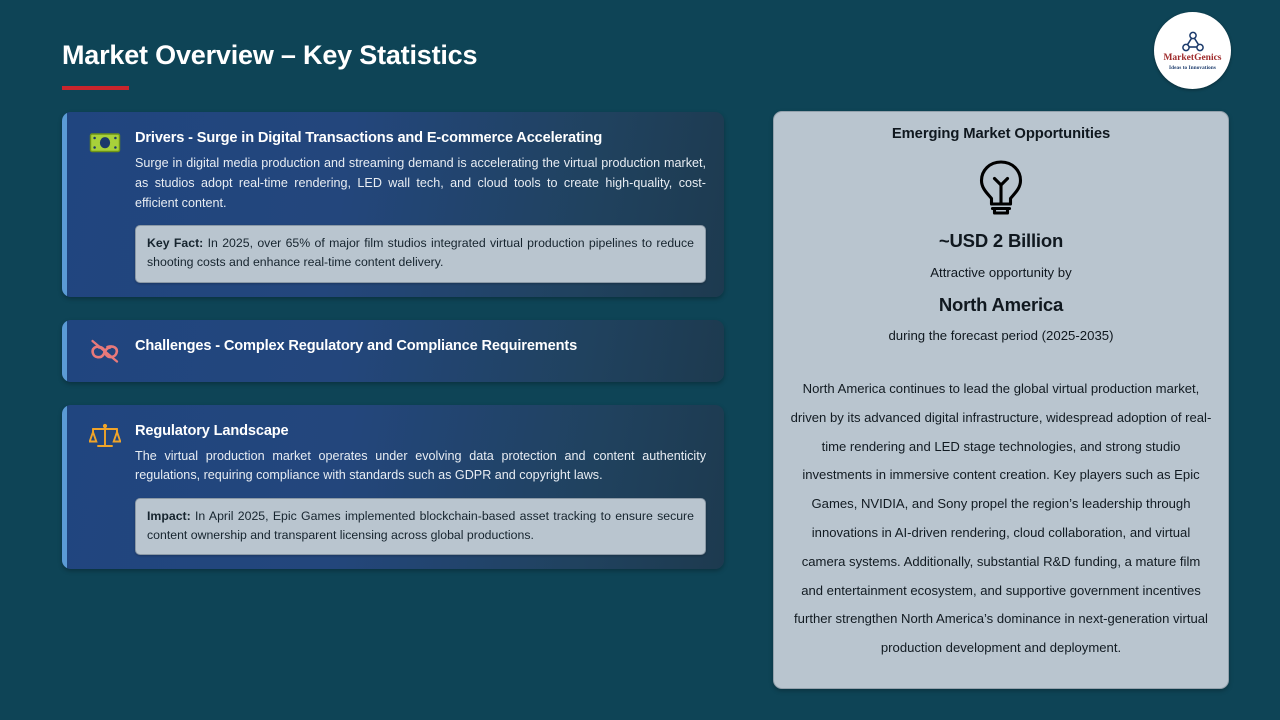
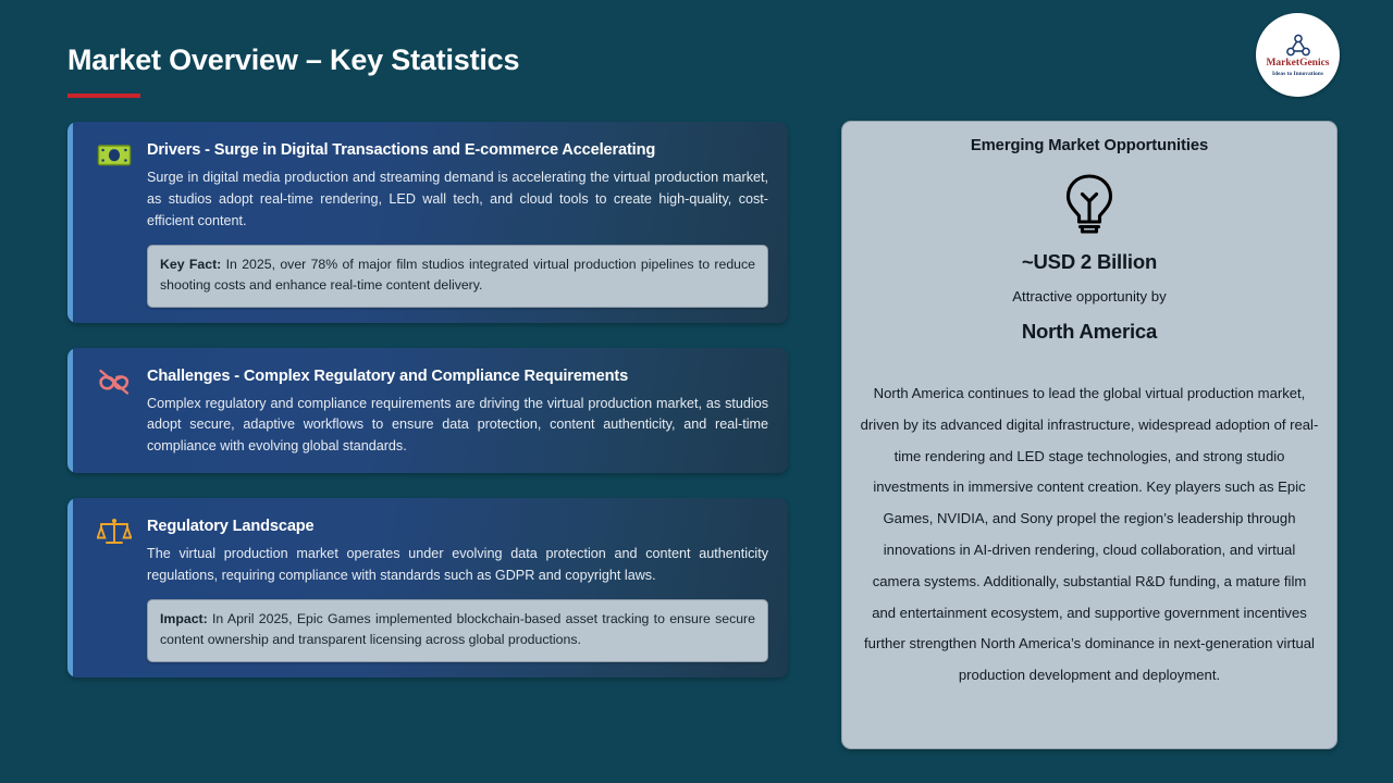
  Market Overview – Key Statistics
  MarketGenics
  Drivers - Surge in Digital Transactions and E-commerce Accelerating
  Surge in digital media production and streaming demand is accelerating the virtual production market, as studios adopt real-time rendering, LED wall tech, and cloud tools to create high-quality, cost-efficient content.
- Key Fact: In 2025, over 65% of major film studios integrated virtual production pipelines to reduce shooting costs and enhance real-time content delivery.
+ Key Fact: In 2025, over 78% of major film studios integrated virtual production pipelines to reduce shooting costs and enhance real-time content delivery.
  Challenges - Complex Regulatory and Compliance Requirements
+ Complex regulatory and compliance requirements are driving the virtual production market, as studios adopt secure, adaptive workflows to ensure data protection, content authenticity, and real-time compliance with evolving global standards.
  Regulatory Landscape
  The virtual production market operates under evolving data protection and content authenticity regulations, requiring compliance with standards such as GDPR and copyright laws.
  Impact: In April 2025, Epic Games implemented blockchain-based asset tracking to ensure secure content ownership and transparent licensing across global productions.
  Emerging Market Opportunities
  ~USD 2 Billion
  Attractive opportunity by
  North America
- during the forecast period (2025-2035)
  North America continues to lead the global virtual production market, driven by its advanced digital infrastructure, widespread adoption of real-time rendering and LED stage technologies, and strong studio investments in immersive content creation. Key players such as Epic Games, NVIDIA, and Sony propel the region’s leadership through innovations in AI-driven rendering, cloud collaboration, and virtual camera systems. Additionally, substantial R&D funding, a mature film and entertainment ecosystem, and supportive government incentives further strengthen North America’s dominance in next-generation virtual production development and deployment.
